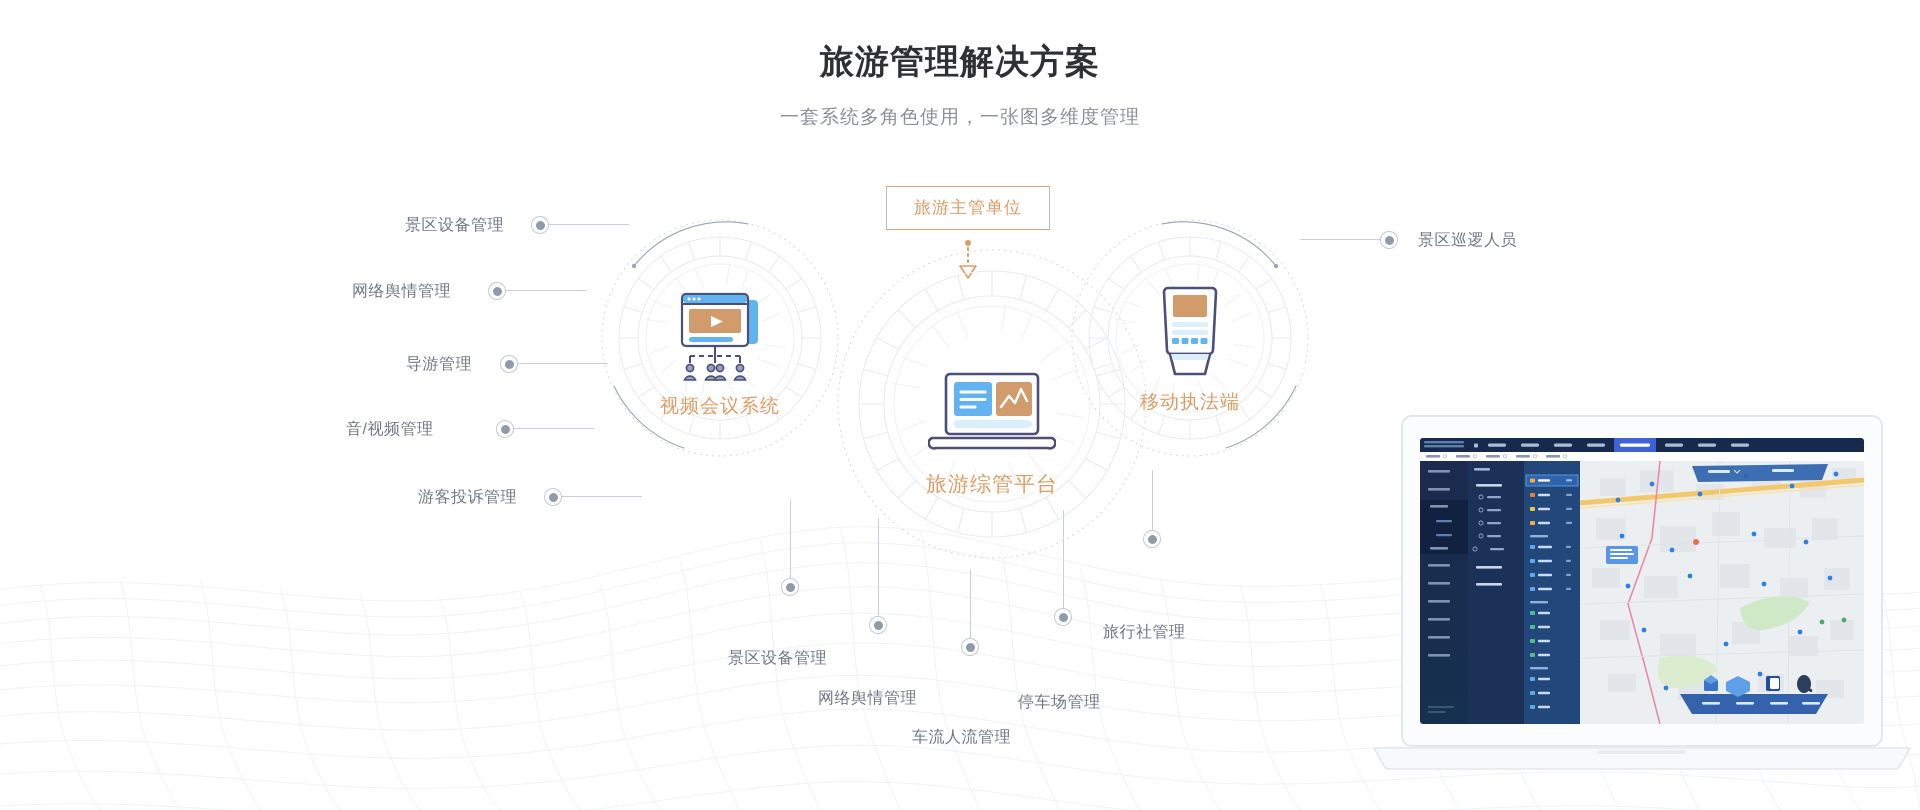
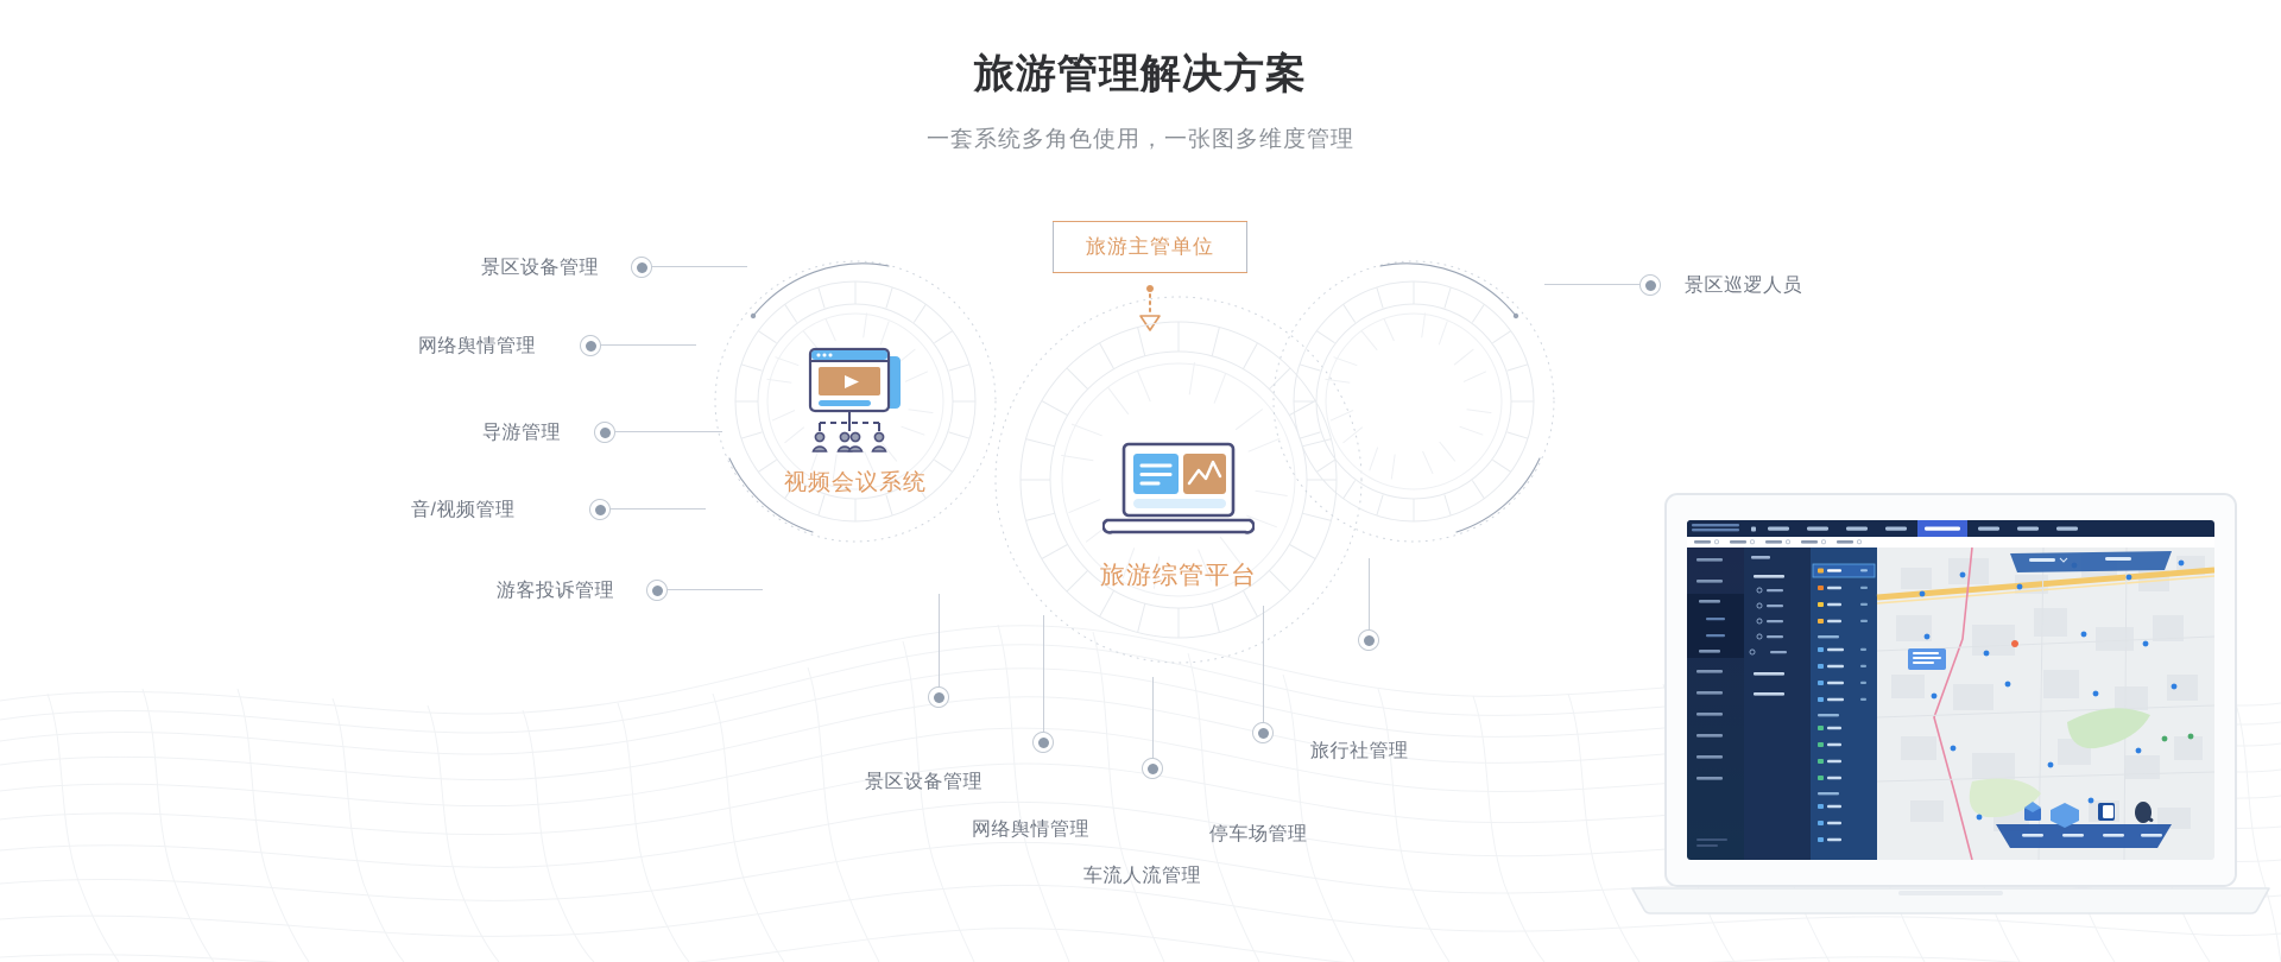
  旅游管理解决方案
  一套系统多角色使用，一张图多维度管理
  旅游主管单位
  视频会议系统
  旅游综管平台
- 移动执法端
  景区设备管理
  网络舆情管理
  导游管理
  音/视频管理
  游客投诉管理
  景区巡逻人员
  景区设备管理
  网络舆情管理
  车流人流管理
  停车场管理
  旅行社管理
